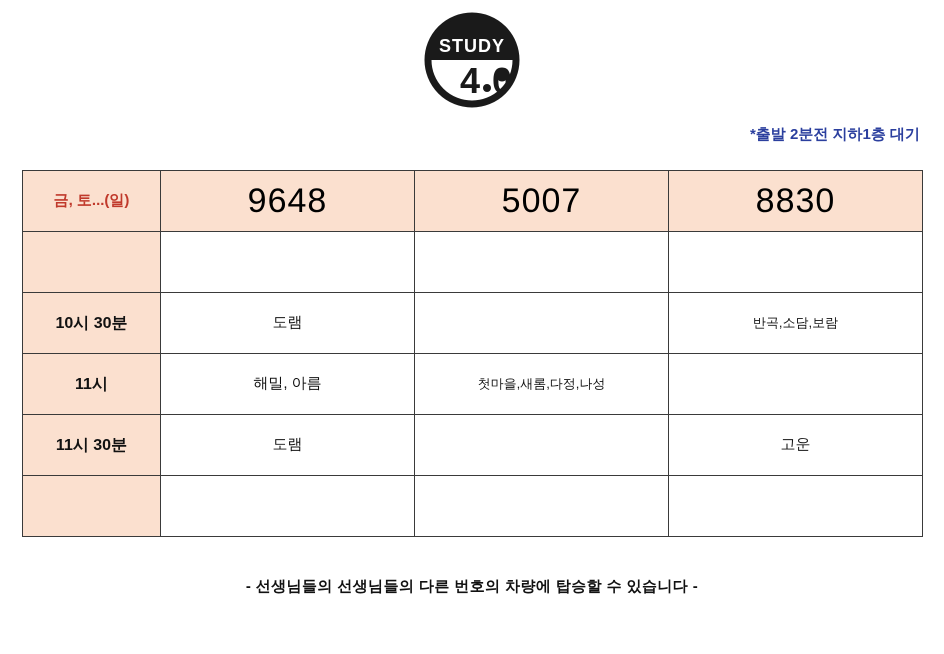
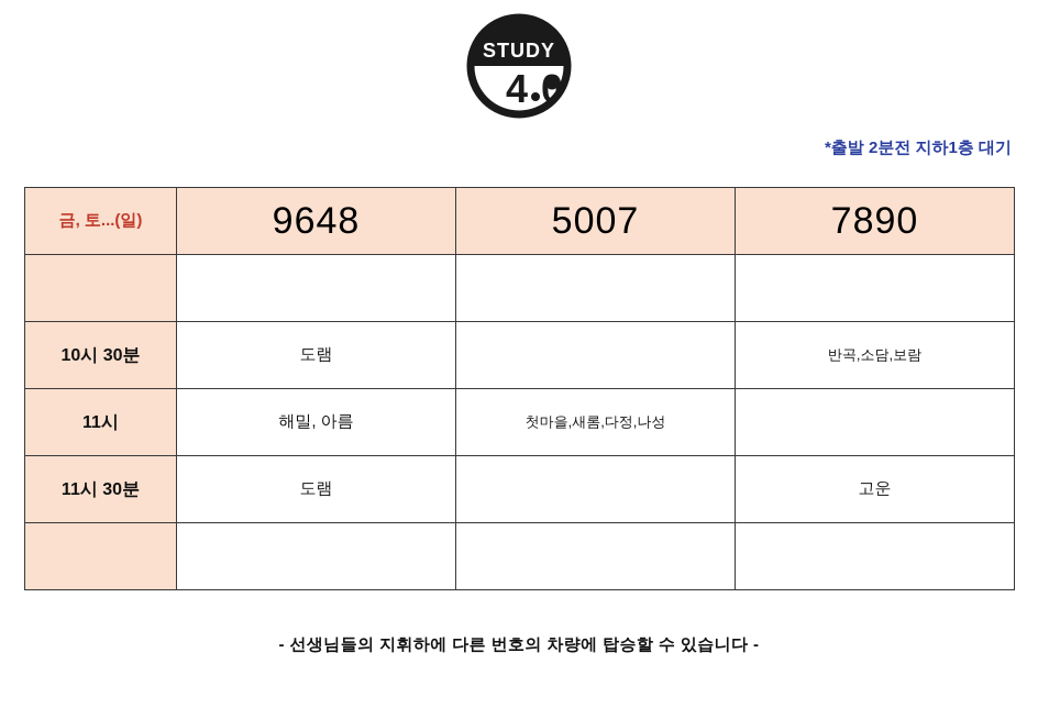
  STUDY
  4
  *출발 2분전 지하1층 대기
- 금, 토...(일)	9648	5007	8830
+ 금, 토...(일)	9648	5007	7890
  10시 30분	도램		반곡,소담,보람
  11시	해밀, 아름	첫마을,새롬,다정,나성
  11시 30분	도램		고운
- - 선생님들의 선생님들의 다른 번호의 차량에 탑승할 수 있습니다 -
+ - 선생님들의 지휘하에 다른 번호의 차량에 탑승할 수 있습니다 -
